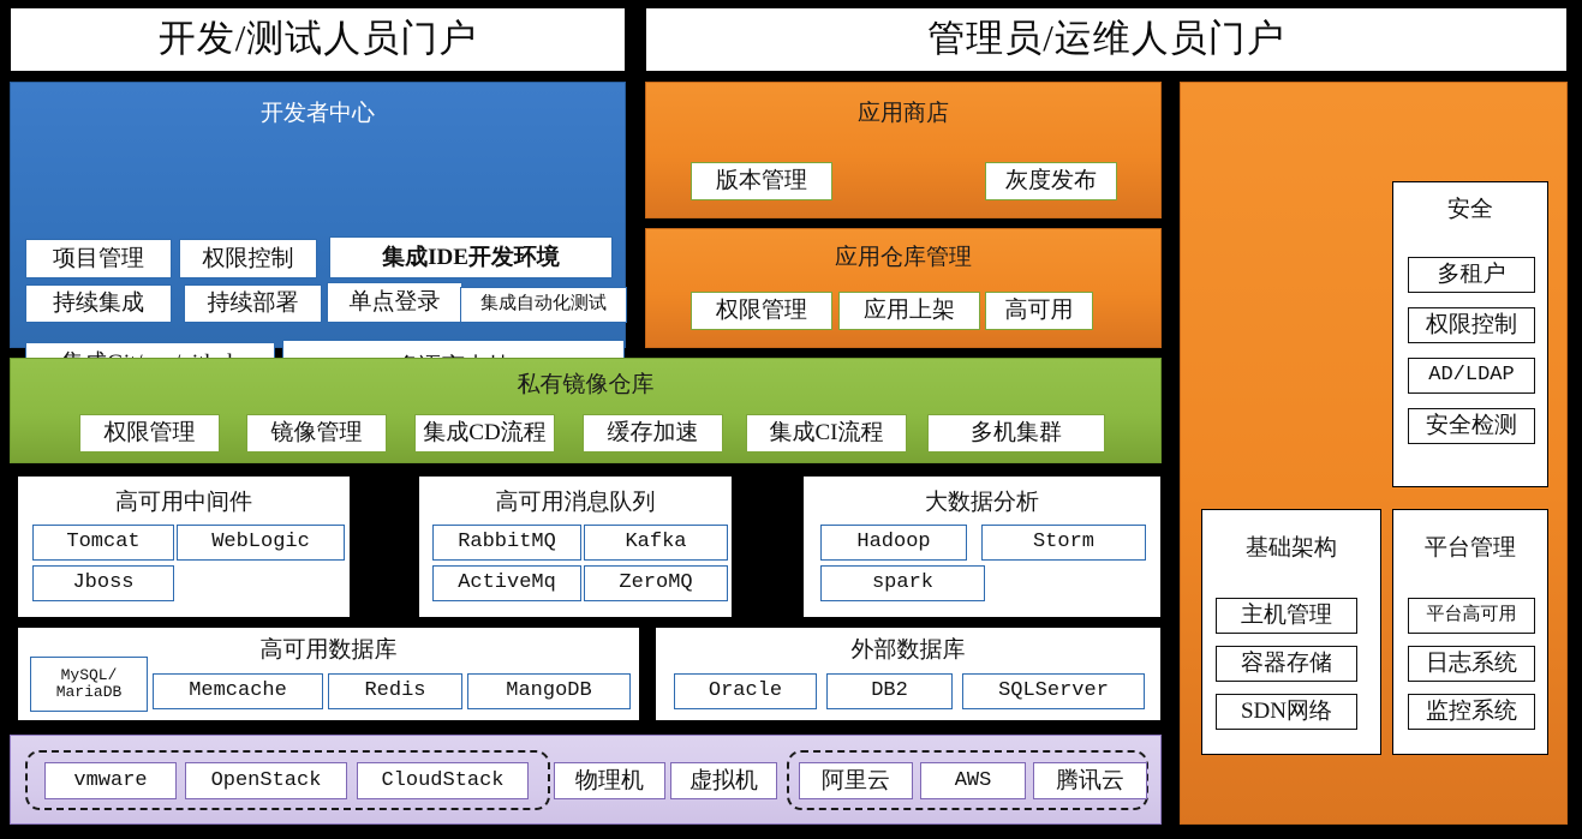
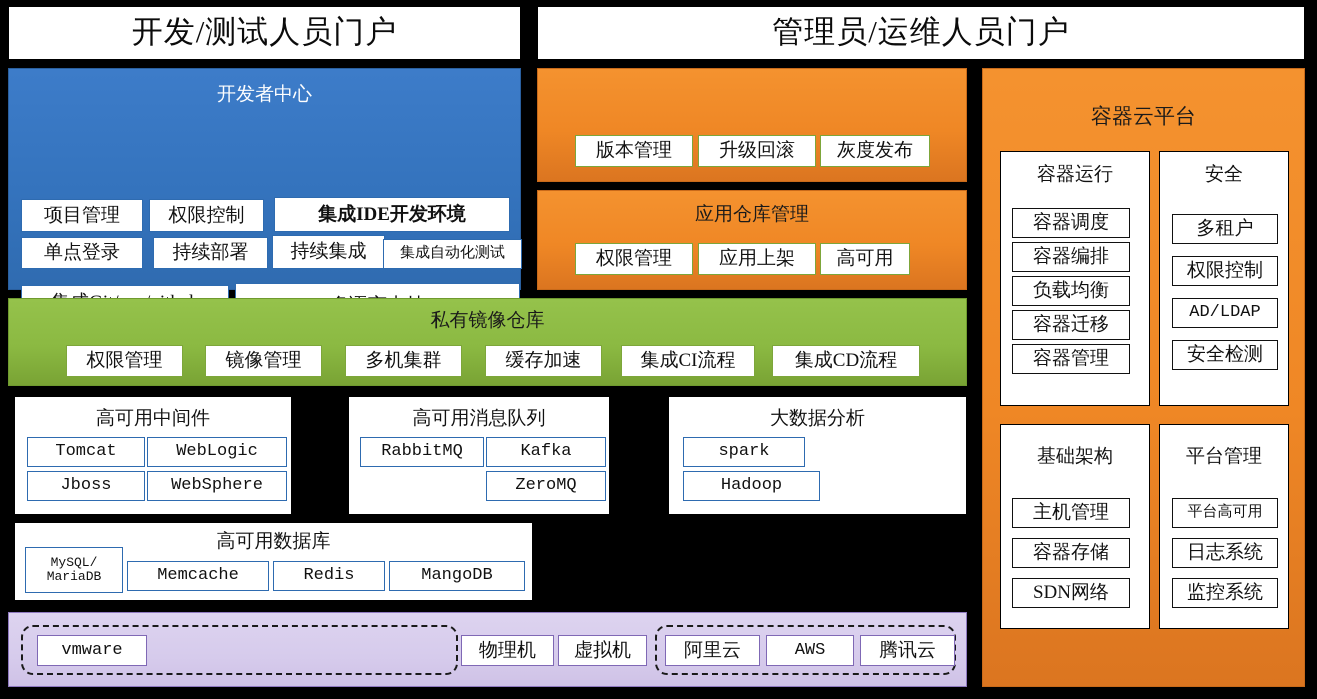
  开发/测试人员门户
  管理员/运维人员门户
  开发者中心
  项目管理
  权限控制
  集成IDE开发环境
- 持续集成
+ 单点登录
  持续部署
- 单点登录
+ 持续集成
  集成自动化测试
- 应用商店
  版本管理
+ 升级回滚
  灰度发布
  应用仓库管理
  权限管理
  应用上架
  高可用
  私有镜像仓库
  权限管理
  镜像管理
- 集成CD流程
+ 多机集群
  缓存加速
  集成CI流程
- 多机集群
+ 集成CD流程
  高可用中间件
  Tomcat
  WebLogic
  Jboss
+ WebSphere
  高可用消息队列
  RabbitMQ
  Kafka
- ActiveMq
  ZeroMQ
  大数据分析
- Hadoop
+ spark
- Storm
- spark
+ Hadoop
  高可用数据库
  MySQL/
  MariaDB
  Memcache
  Redis
  MangoDB
- 外部数据库
- Oracle
- DB2
- SQLServer
  vmware
- OpenStack
- CloudStack
  物理机
  虚拟机
  阿里云
  AWS
  腾讯云
+ 容器云平台
+ 容器运行
+ 容器调度
+ 容器编排
+ 负载均衡
+ 容器迁移
+ 容器管理
  安全
  多租户
  权限控制
  AD/LDAP
  安全检测
  基础架构
  主机管理
  容器存储
  SDN网络
  平台管理
  平台高可用
  日志系统
  监控系统
